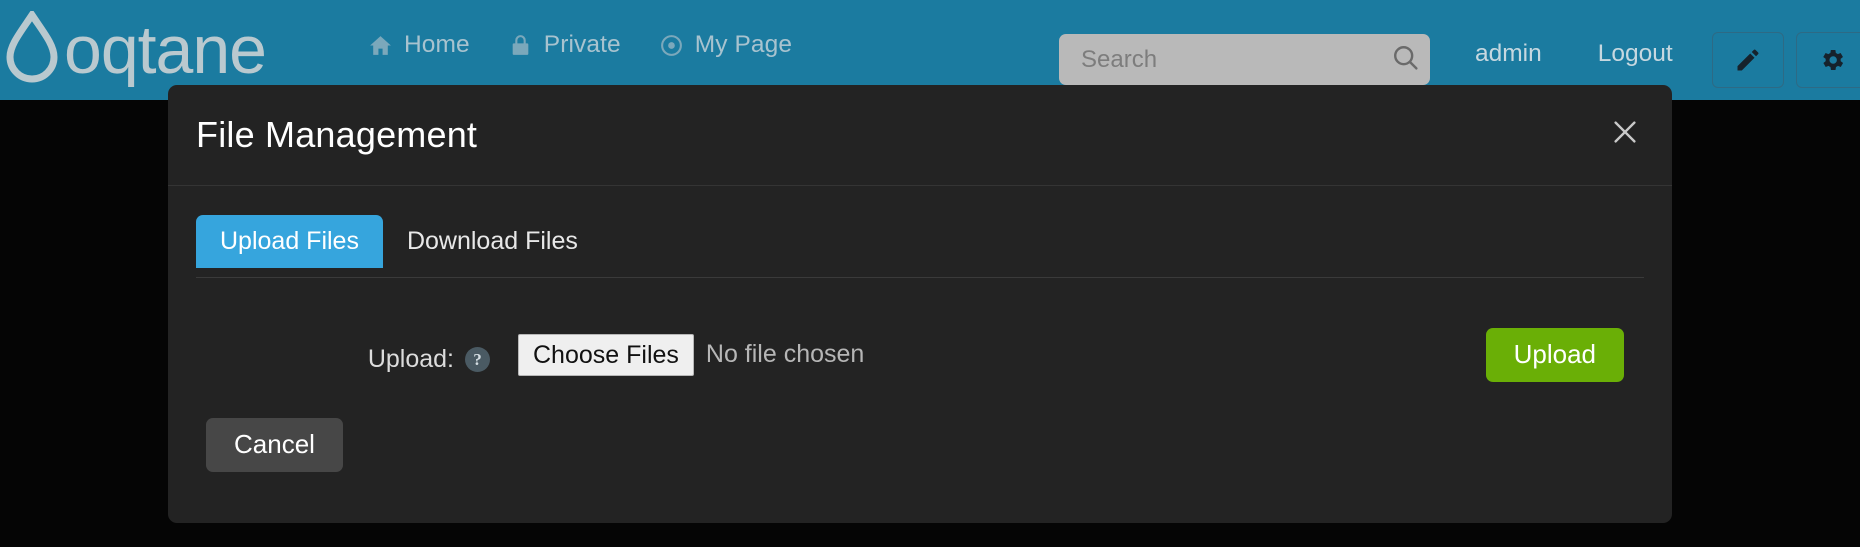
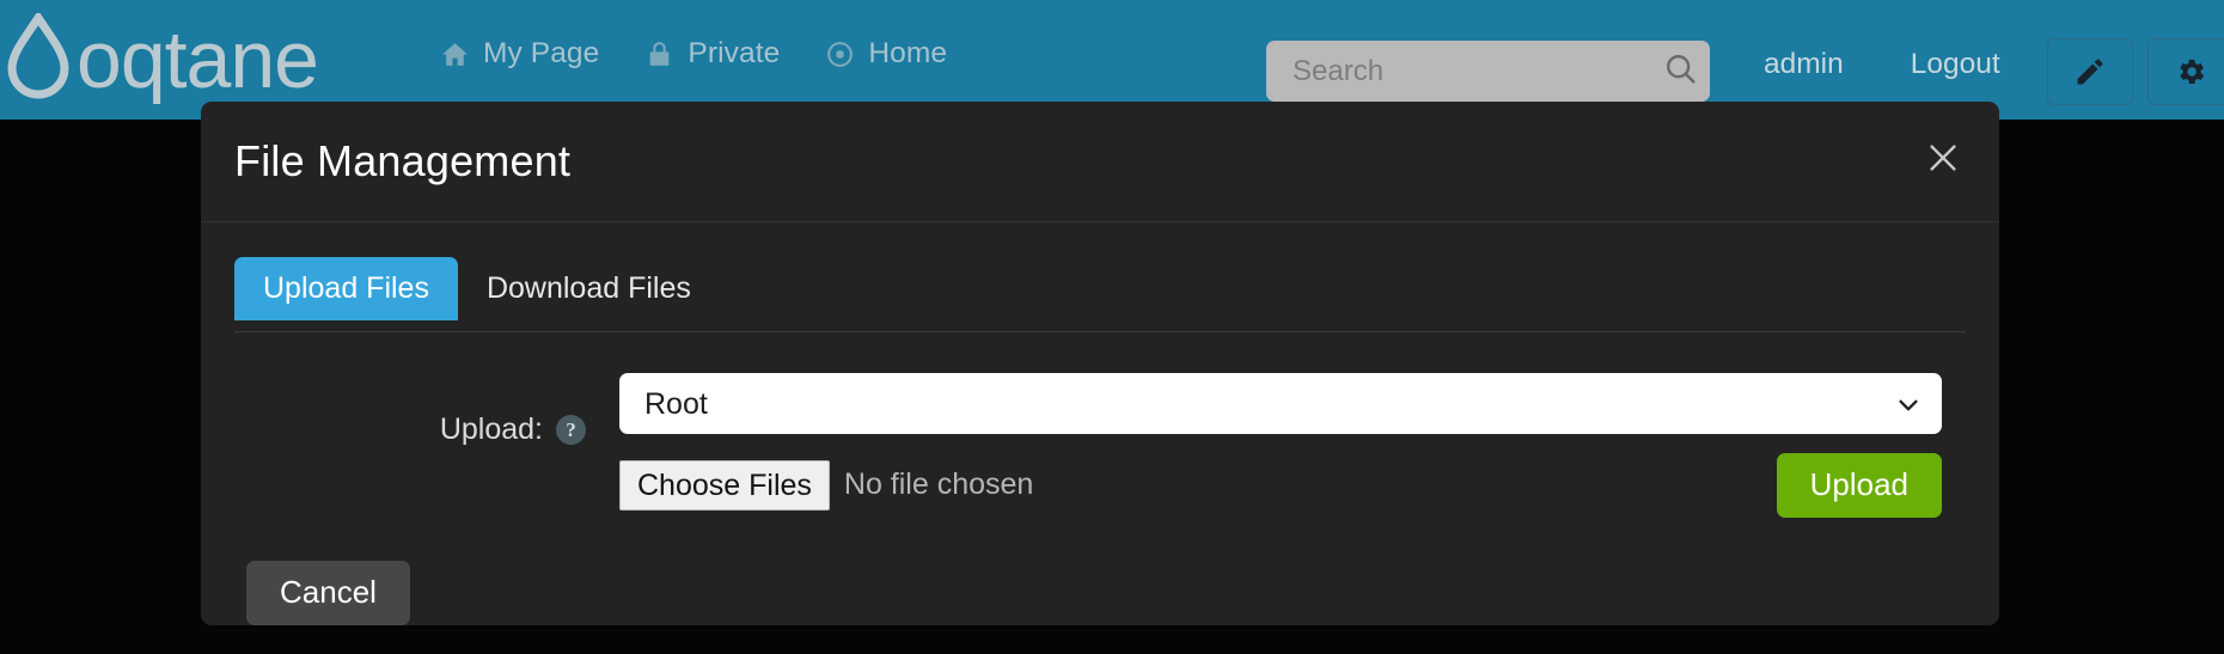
  oqtane
- Home
+ My Page
  Private
- My Page
+ Home
  Search
  admin
  Logout
  File Management
  Upload Files
  Download Files
  Upload:
  ?
+ Root
  Choose Files
  No file chosen
  Upload
  Cancel
